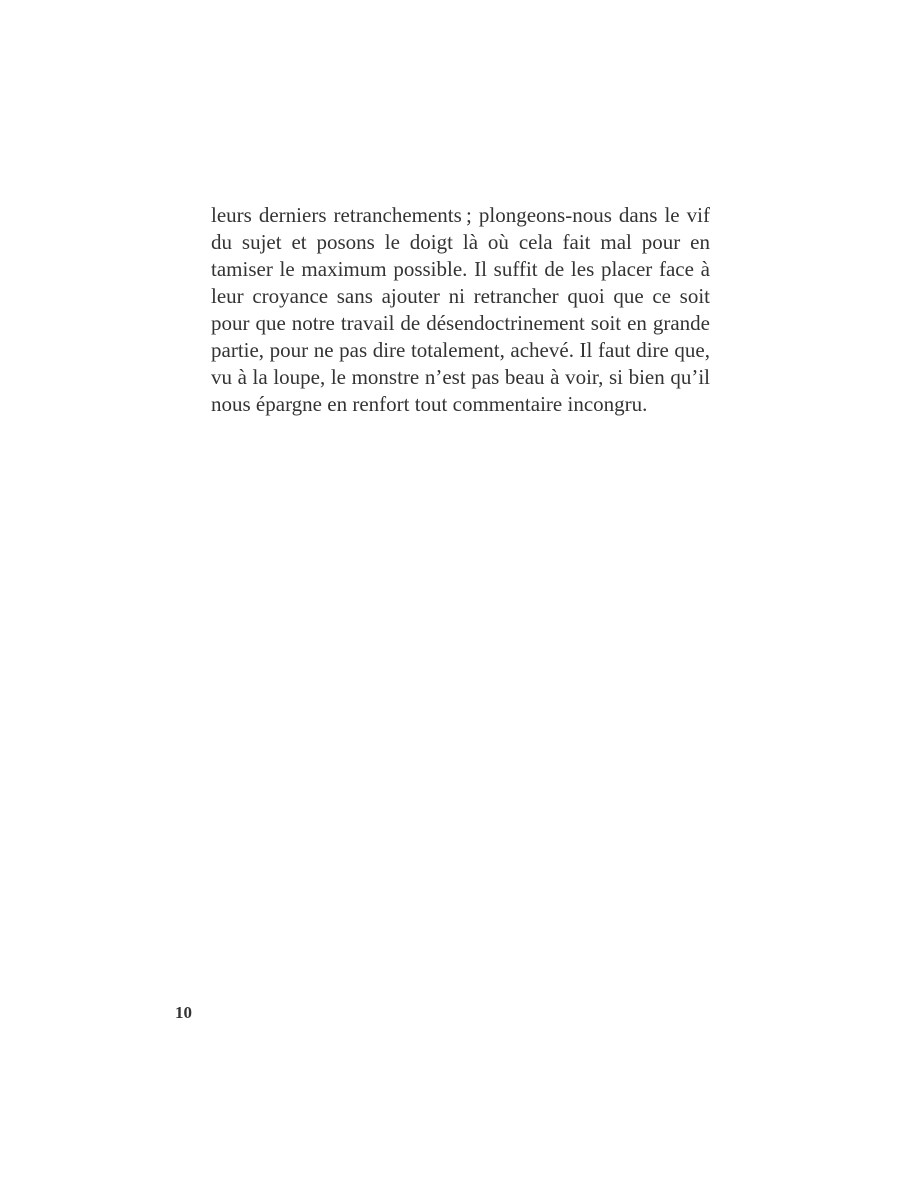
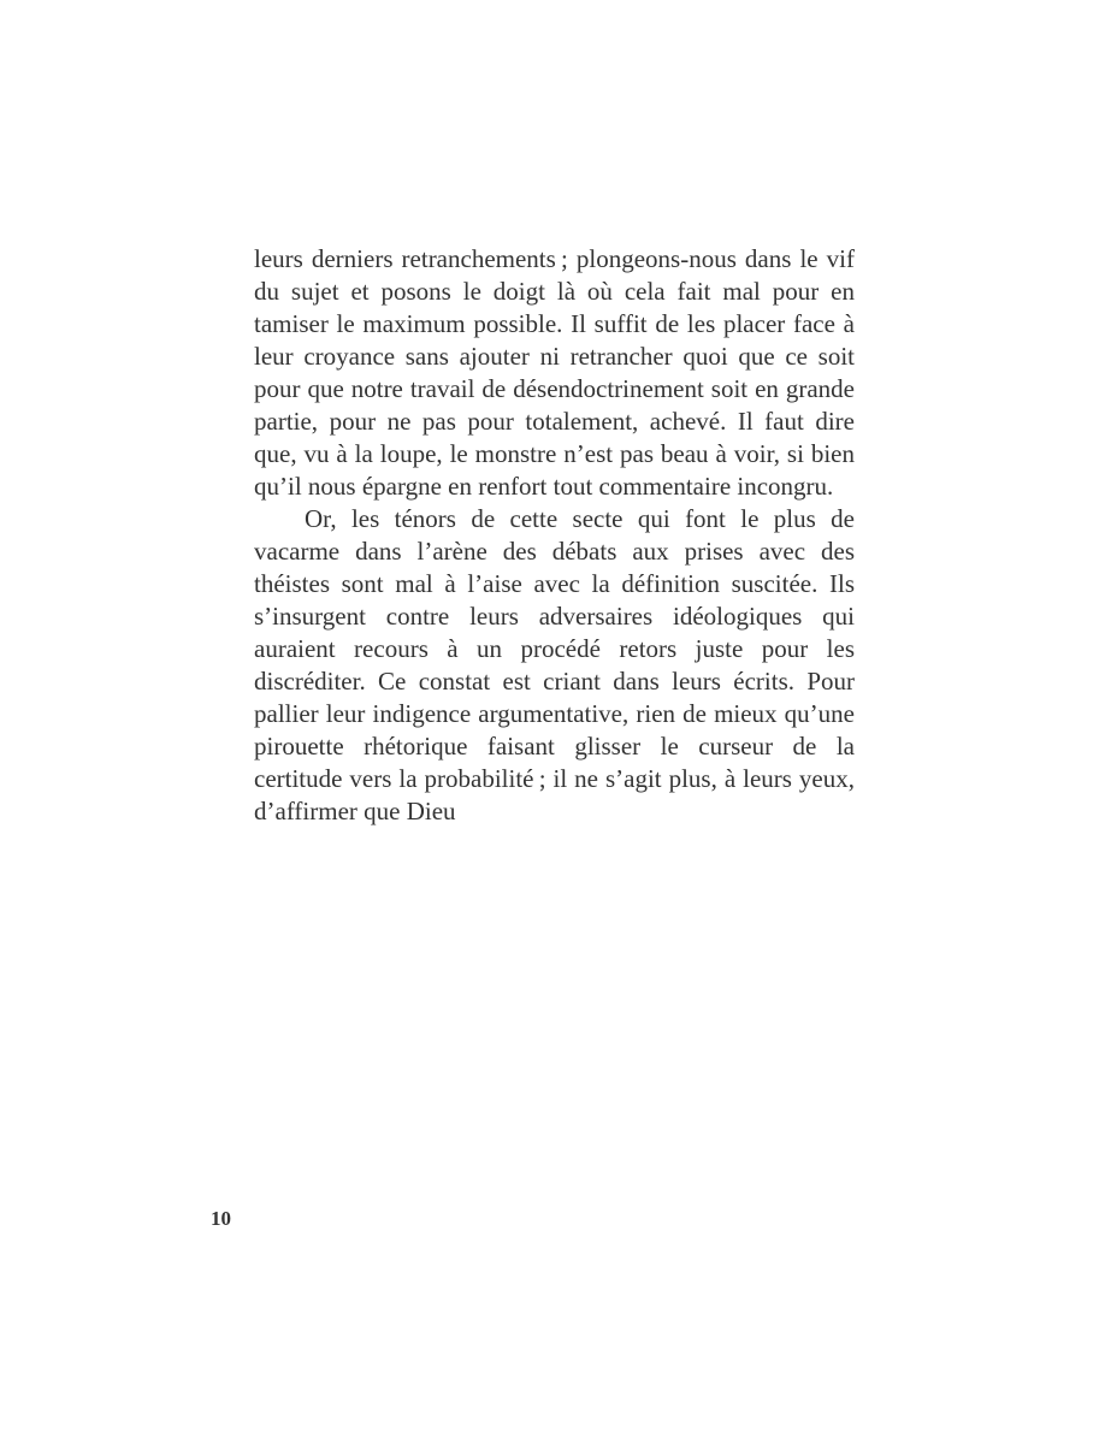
- leurs derniers retranchements ; plongeons-nous dans le vif du sujet et posons le doigt là où cela fait mal pour en tamiser le maximum possible. Il suffit de les placer face à leur croyance sans ajouter ni retrancher quoi que ce soit pour que notre travail de désendoctrinement soit en grande partie, pour ne pas dire totalement, achevé. Il faut dire que, vu à la loupe, le monstre n’est pas beau à voir, si bien qu’il nous épargne en renfort tout commentaire incongru.
+ leurs derniers retranchements ; plongeons-nous dans le vif du sujet et posons le doigt là où cela fait mal pour en tamiser le maximum possible. Il suffit de les placer face à leur croyance sans ajouter ni retrancher quoi que ce soit pour que notre travail de désendoctrinement soit en grande partie, pour ne pas pour totalement, achevé. Il faut dire que, vu à la loupe, le monstre n’est pas beau à voir, si bien qu’il nous épargne en renfort tout commentaire incongru.
+ Or, les ténors de cette secte qui font le plus de vacarme dans l’arène des débats aux prises avec des théistes sont mal à l’aise avec la définition suscitée. Ils s’insurgent contre leurs adversaires idéologiques qui auraient recours à un procédé retors juste pour les discréditer. Ce constat est criant dans leurs écrits. Pour pallier leur indigence argumentative, rien de mieux qu’une pirouette rhétorique faisant glisser le curseur de la certitude vers la probabilité ; il ne s’agit plus, à leurs yeux, d’affirmer que Dieu
  10
